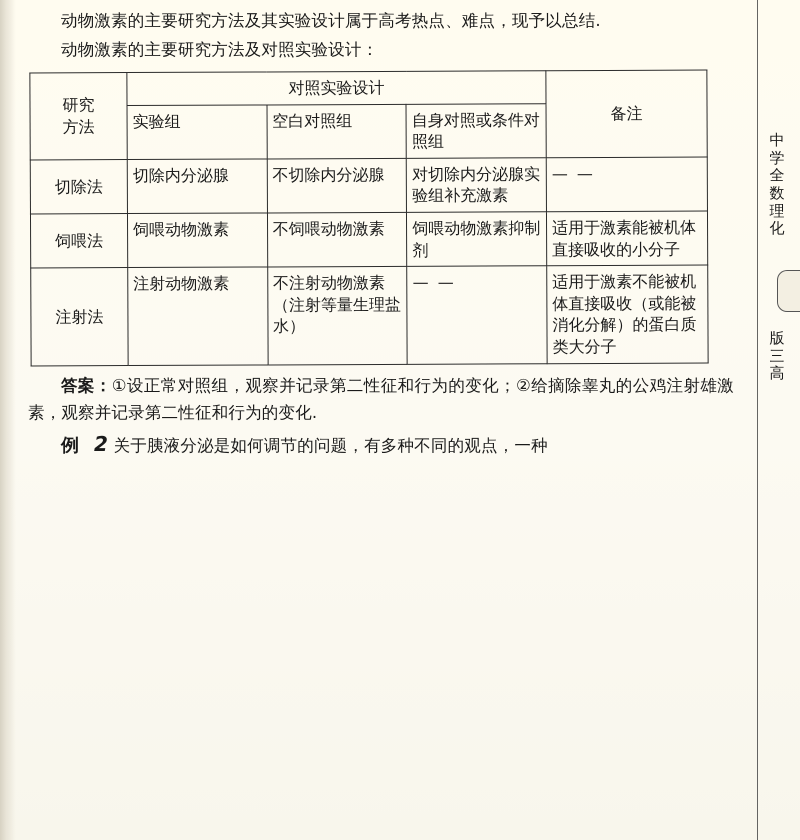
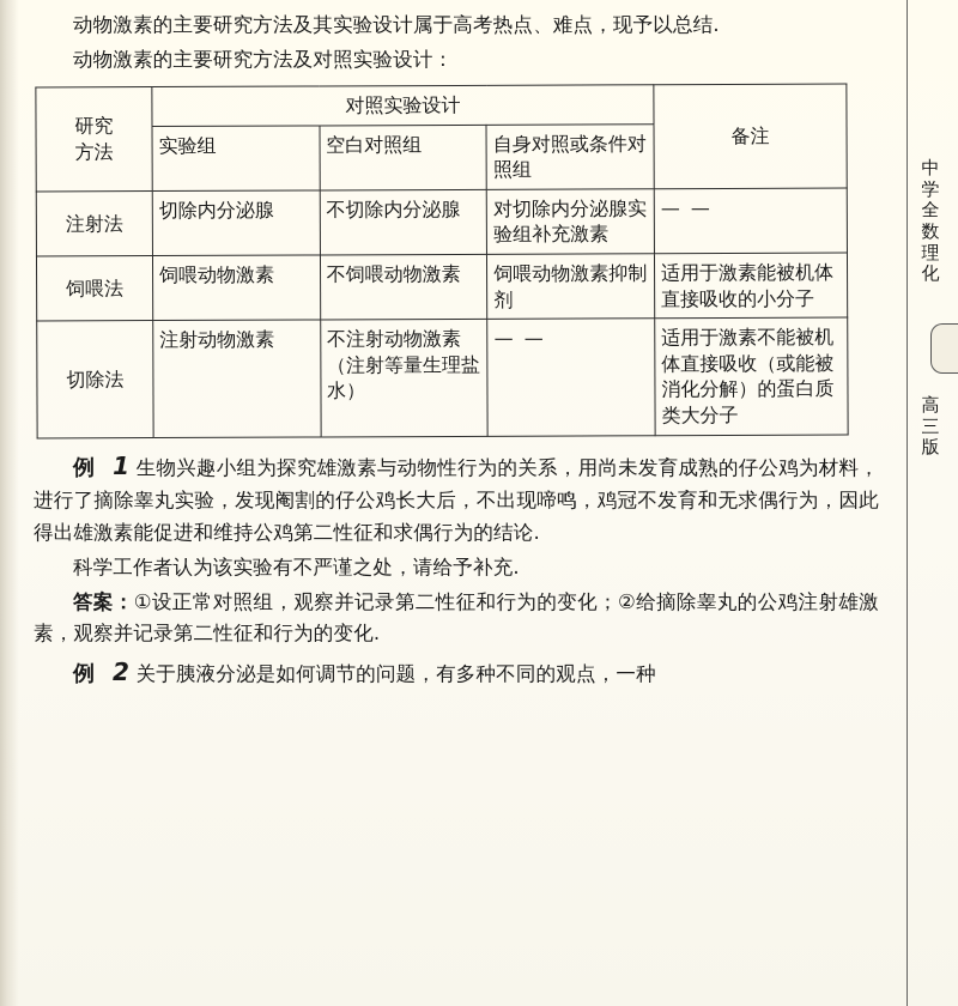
  中
  学
  全
  数
  理
  化
- 版
+ 高
  三
- 高
+ 版
  动物激素的主要研究方法及其实验设计属于高考热点、难点，现予以总结.
  动物激素的主要研究方法及对照实验设计：
  研究 方法	对照实验设计	备注
  实验组	空白对照组	自身对照或条件对照组
- 切除法	切除内分泌腺	不切除内分泌腺	对切除内分泌腺实验组补充激素	— —
+ 注射法	切除内分泌腺	不切除内分泌腺	对切除内分泌腺实验组补充激素	— —
  饲喂法	饲喂动物激素	不饲喂动物激素	饲喂动物激素抑制剂	适用于激素能被机体直接吸收的小分子
- 注射法	注射动物激素	不注射动物激素（注射等量生理盐水）	— —	适用于激素不能被机体直接吸收（或能被消化分解）的蛋白质类大分子
+ 切除法	注射动物激素	不注射动物激素（注射等量生理盐水）	— —	适用于激素不能被机体直接吸收（或能被消化分解）的蛋白质类大分子
+ 例 1 生物兴趣小组为探究雄激素与动物性行为的关系，用尚未发育成熟的仔公鸡为材料，进行了摘除睾丸实验，发现阉割的仔公鸡长大后，不出现啼鸣，鸡冠不发育和无求偶行为，因此得出雄激素能促进和维持公鸡第二性征和求偶行为的结论.
+ 科学工作者认为该实验有不严谨之处，请给予补充.
  答案：①设正常对照组，观察并记录第二性征和行为的变化；②给摘除睾丸的公鸡注射雄激素，观察并记录第二性征和行为的变化.
  例 2 关于胰液分泌是如何调节的问题，有多种不同的观点，一种
